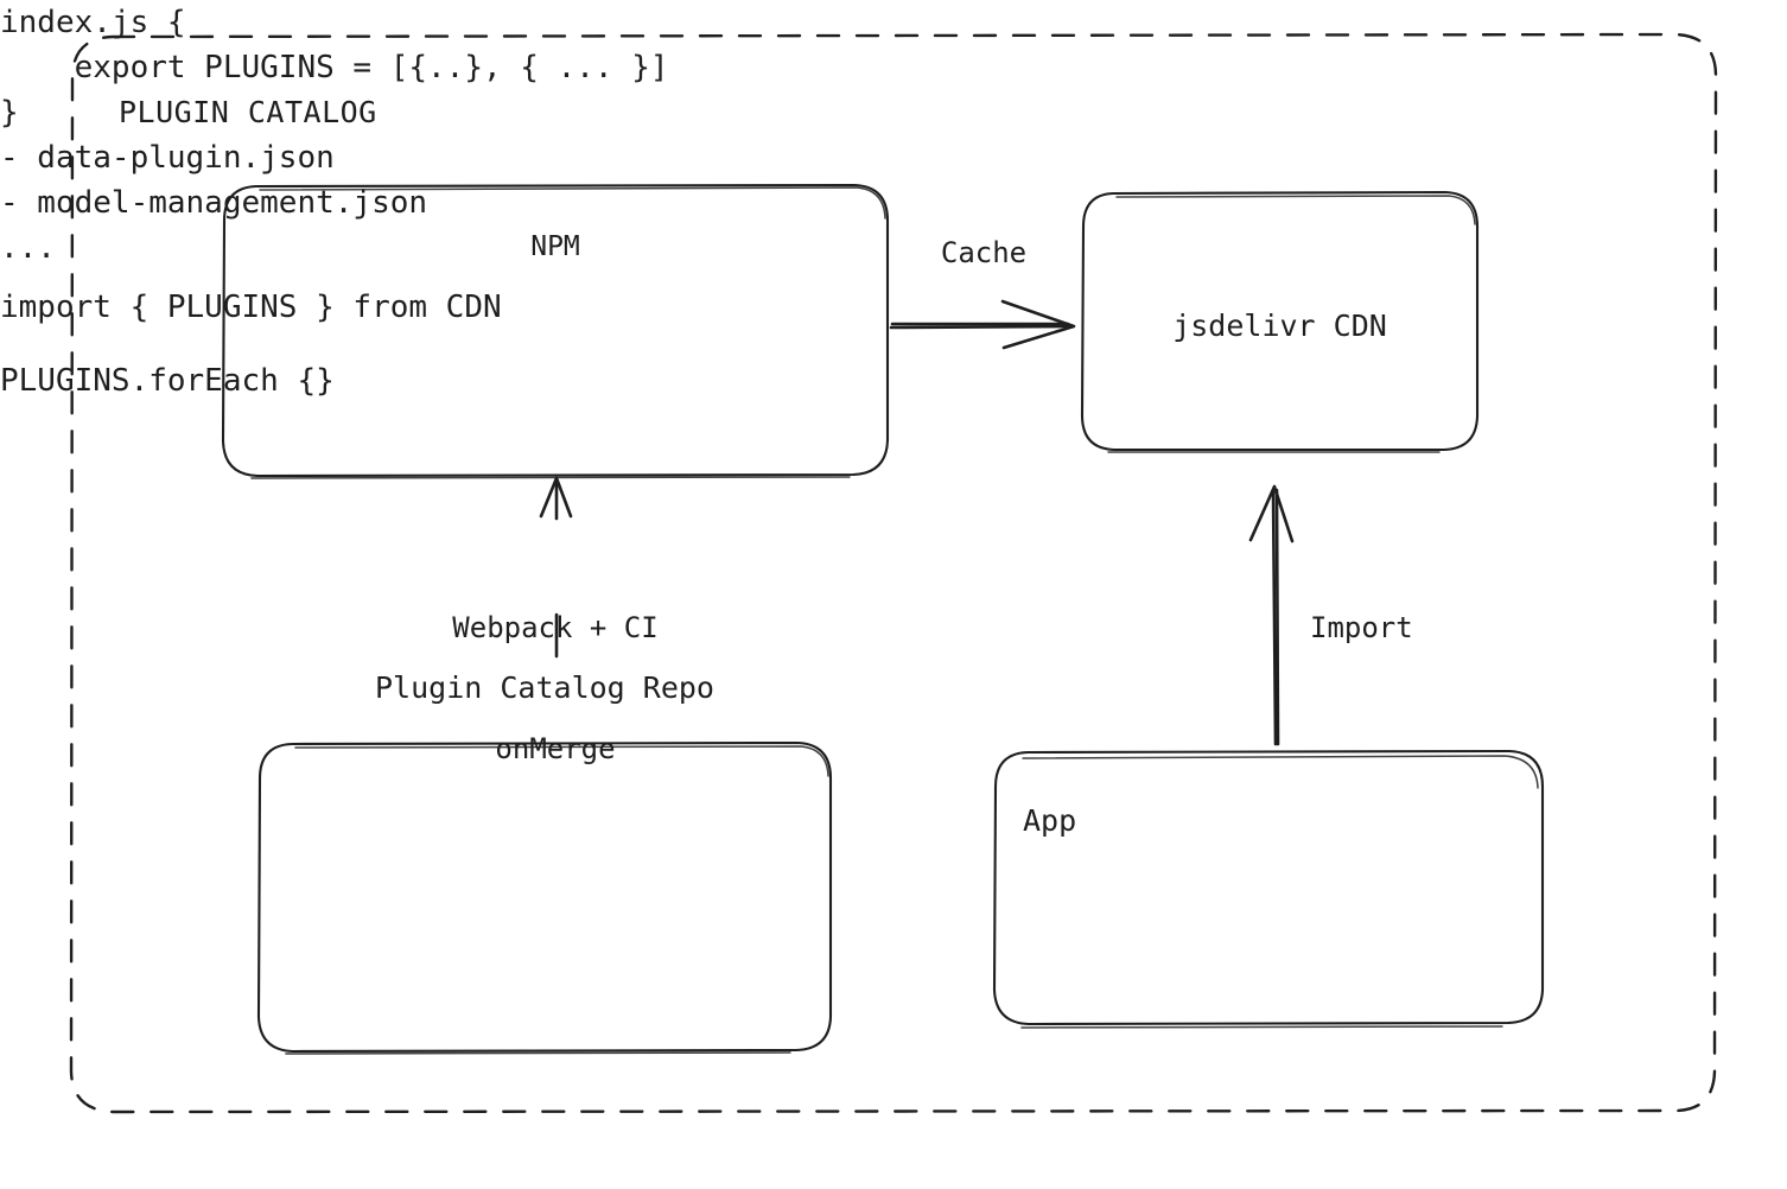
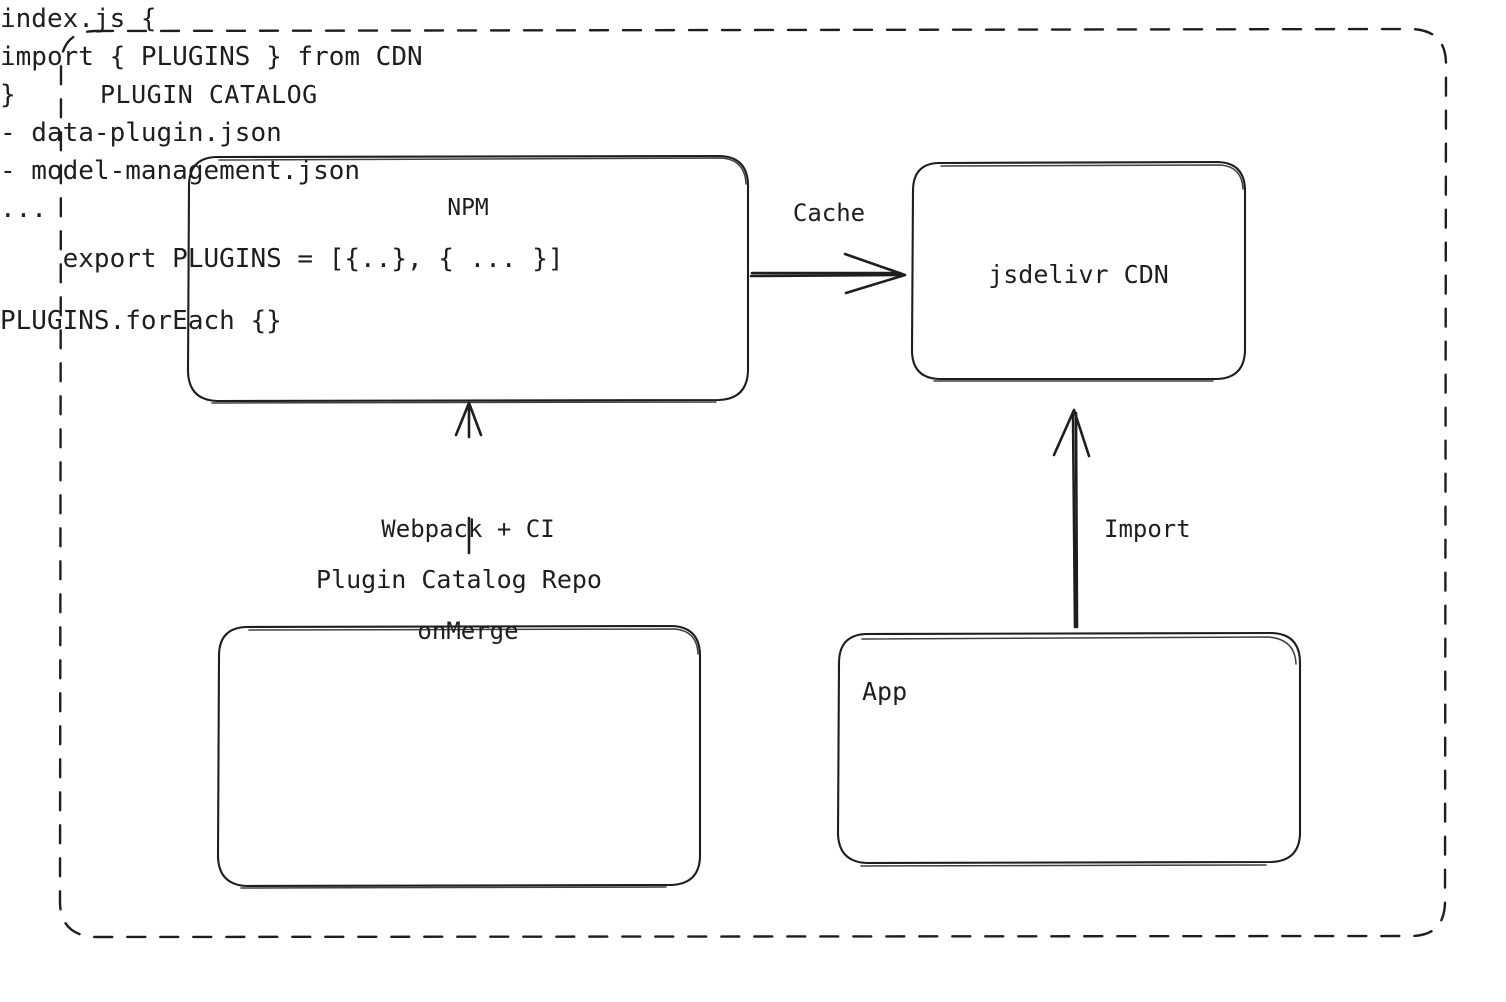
  PLUGIN CATALOG
  NPM
  index.js {
- export PLUGINS = [{..}, { ... }]
+ import { PLUGINS } from CDN
  }
  jsdelivr CDN
  Plugin Catalog Repo
  - data-plugin.json
  - model-management.json
  ...
  App
- import { PLUGINS } from CDN
+ export PLUGINS = [{..}, { ... }]
  PLUGINS.forEach {}
  Cache
  Webpack + CI
  onMerge
  Import
